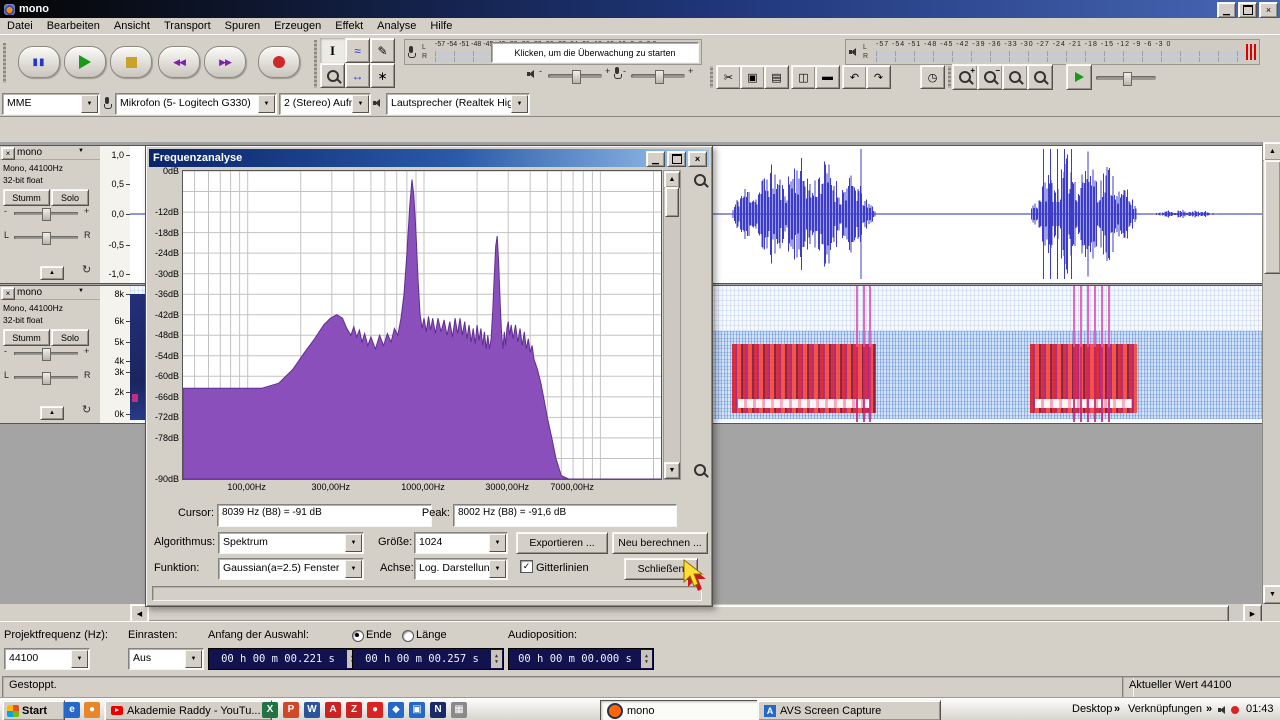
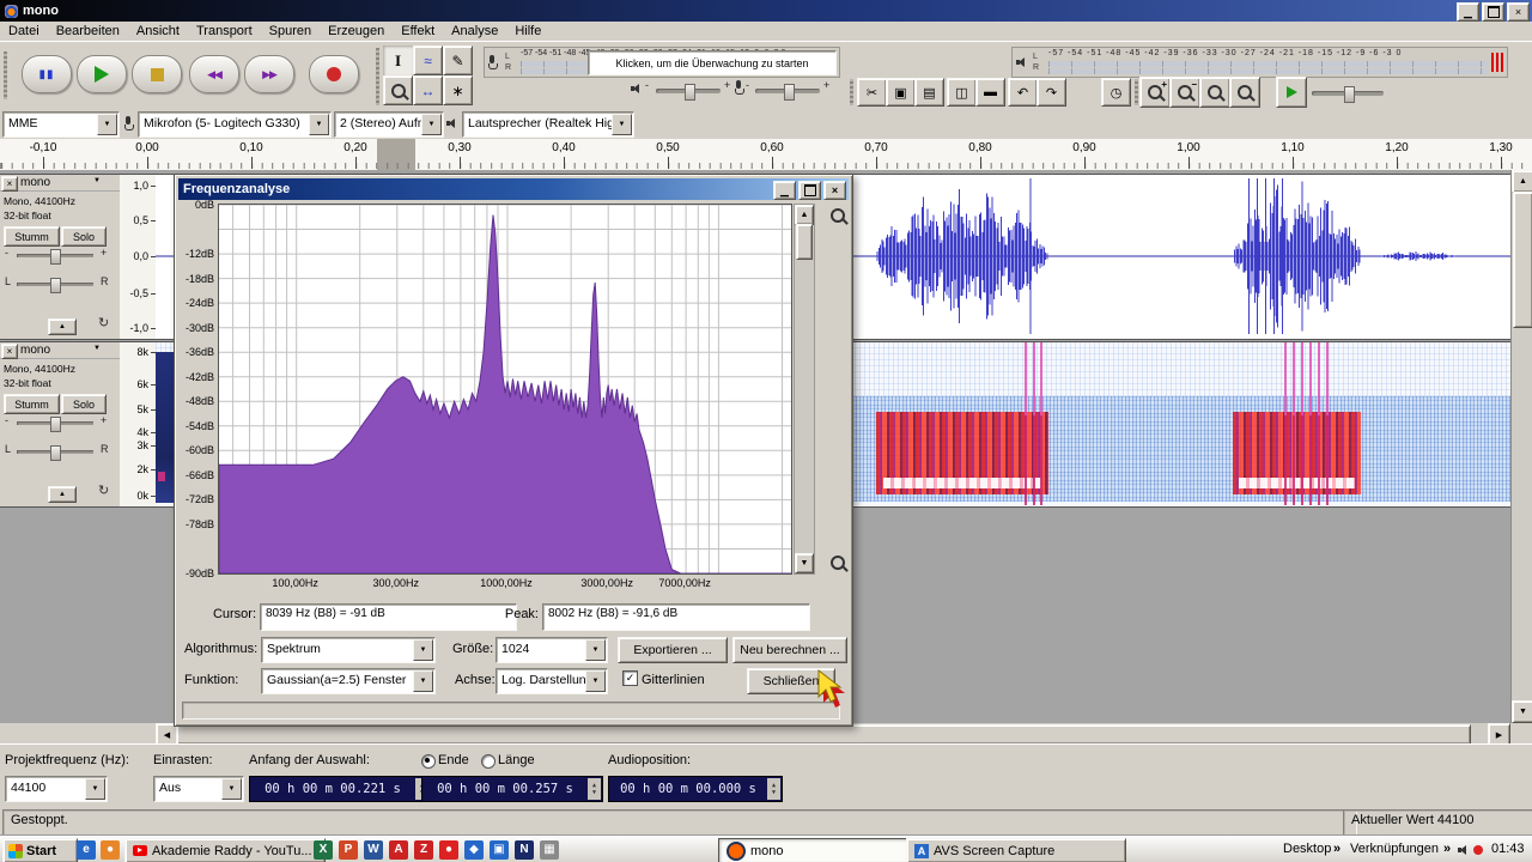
  mono
  ▁
  ×
  Datei
  Bearbeiten
  Ansicht
  Transport
  Spuren
  Erzeugen
  Effekt
  Analyse
  Hilfe
  ▮▮
  ◀◀
  ▶▶
  I
  ≈
  ✎
  ↔
  ∗
  Klicken, um die Überwachung zu starten
  -
  +
  -
  +
  ✂
  ▣
  ▤
  ◫
  ▬
  ↶
  ↷
  ◷
  +
  −
  MME
  Mikrofon (5- Logitech G330)
  2 (Stereo) Auf
  Lautsprecher (Realtek Hi
+ -0,10
+ 0,00
+ 0,10
+ 0,20
+ 0,30
+ 0,40
+ 0,50
+ 0,60
+ 0,70
+ 0,80
+ 0,90
+ 1,00
+ 1,10
+ 1,20
+ 1,30
  ×
  mono
  Mono, 44100Hz
  32-bit float
  Stumm
  Solo
  -
  +
  L
  R
  ↻
  1,0
  0,5
  0,0
  -0,5
  -1,0
  ×
  mono
  Mono, 44100Hz
  32-bit float
  Stumm
  Solo
  -
  +
  L
  R
  ↻
  8k
  6k
  5k
  4k
  3k
  2k
  0k
  Frequenzanalyse
  ▁
  ×
  Cursor:
  8039 Hz (B8) = -91 dB
  Peak:
  8002 Hz (B8) = -91,6 dB
  Algorithmus:
  Spektrum
  Größe:
  1024
  Exportieren ...
  Neu berechnen ...
  Funktion:
  Gaussian(a=2.5) Fenster
  Achse:
  Log. Darstellun
  ✓
  Gitterlinien
  Schließen
  0dB
  -12dB
  -18dB
  -24dB
  -30dB
  -36dB
  -42dB
  -48dB
  -54dB
  -60dB
  -66dB
  -72dB
  -78dB
  -90dB
  100,00Hz
  300,00Hz
  1000,00Hz
  3000,00Hz
  7000,00Hz
  Projektfrequenz (Hz):
  44100
  Einrasten:
  Aus
  Anfang der Auswahl:
  Ende
  Länge
  Audioposition:
  00 h 00 m 00.221 s
  00 h 00 m 00.257 s
  00 h 00 m 00.000 s
  Gestoppt.
  Aktueller Wert 44100
  Start
  Akademie Raddy - YouTu...
  mono
  A
  AVS Screen Capture
  Desktop
  »
  Verknüpfungen
  »
  01:43
  e
  ●
  X
  P
  W
  A
  Z
  ●
  ◆
  ▣
  N
  ▦
